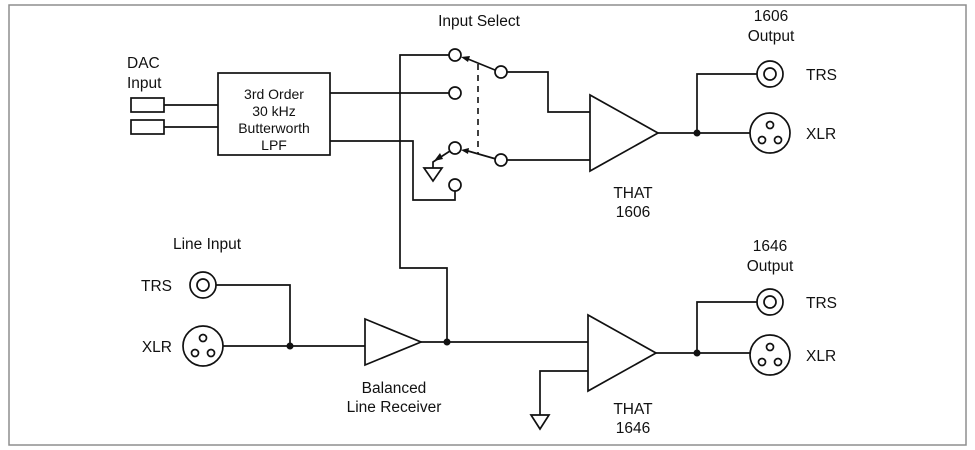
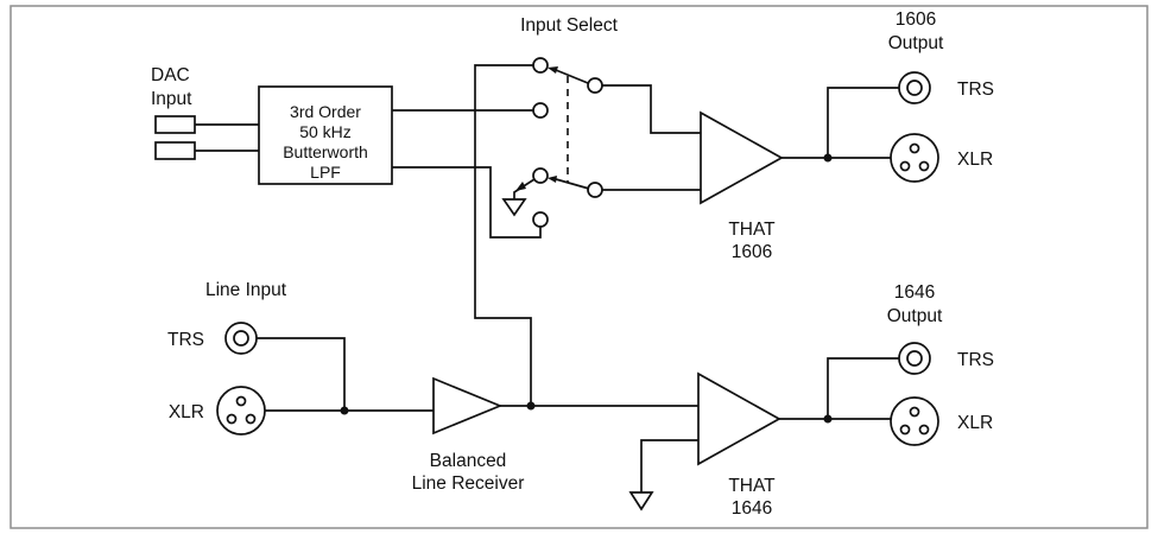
  DAC
  Input
  3rd Order
- 30 kHz
+ 50 kHz
  Butterworth
  LPF
  Input Select
  THAT
  1606
  1606
  Output
  TRS
  XLR
  Line Input
  TRS
  XLR
  Balanced
  Line Receiver
  THAT
  1646
  1646
  Output
  TRS
  XLR
